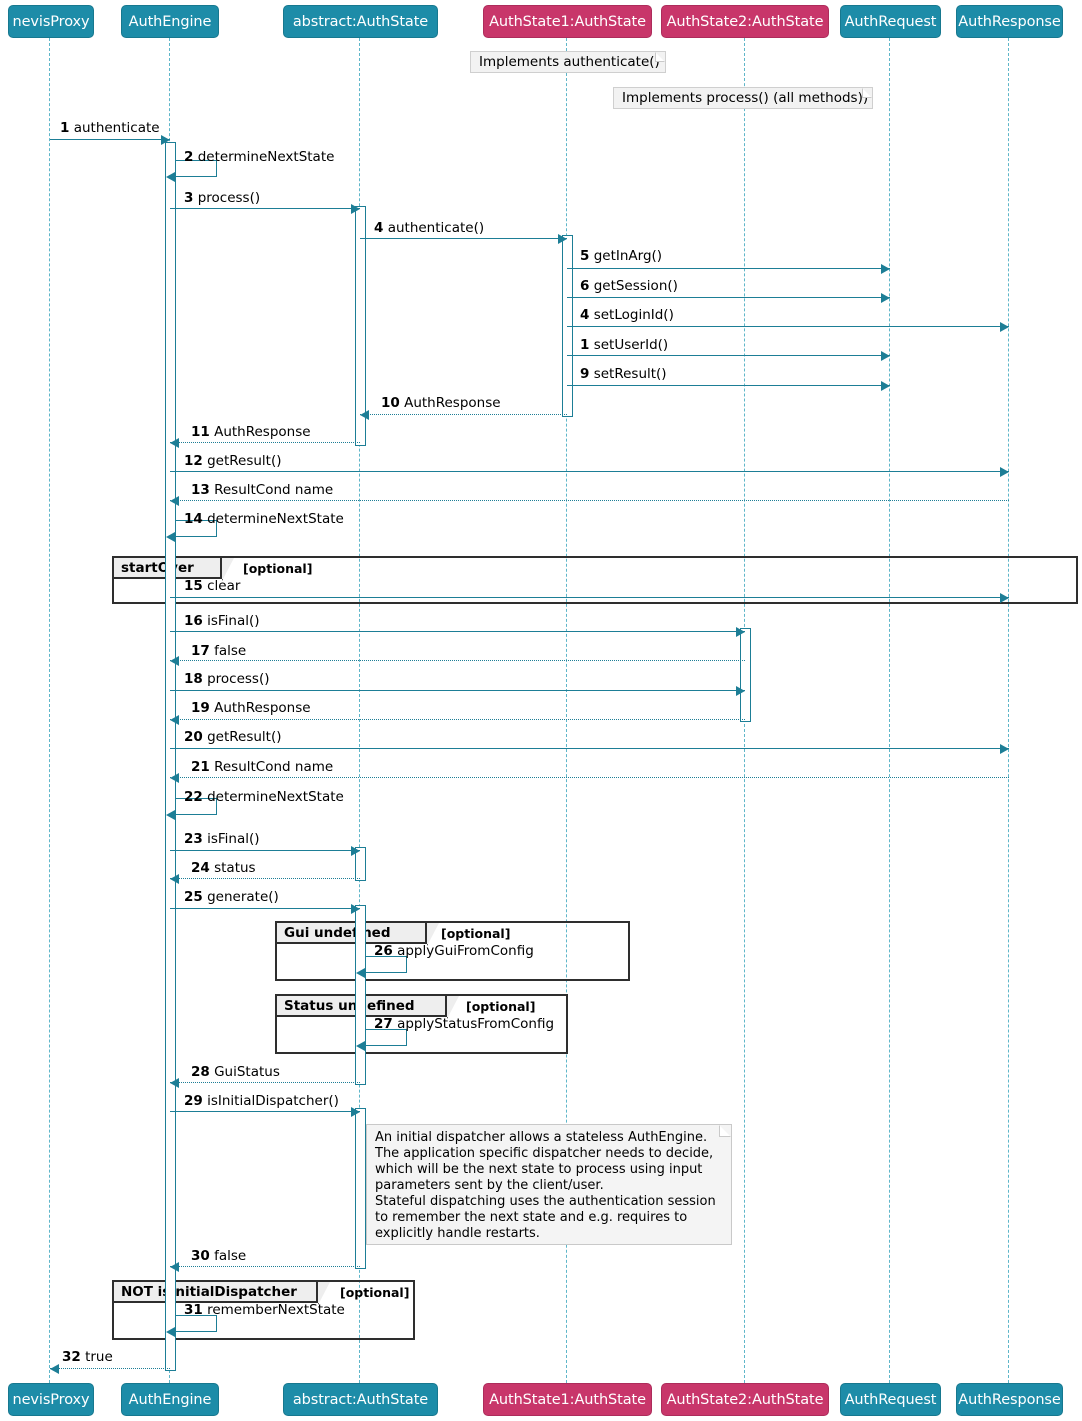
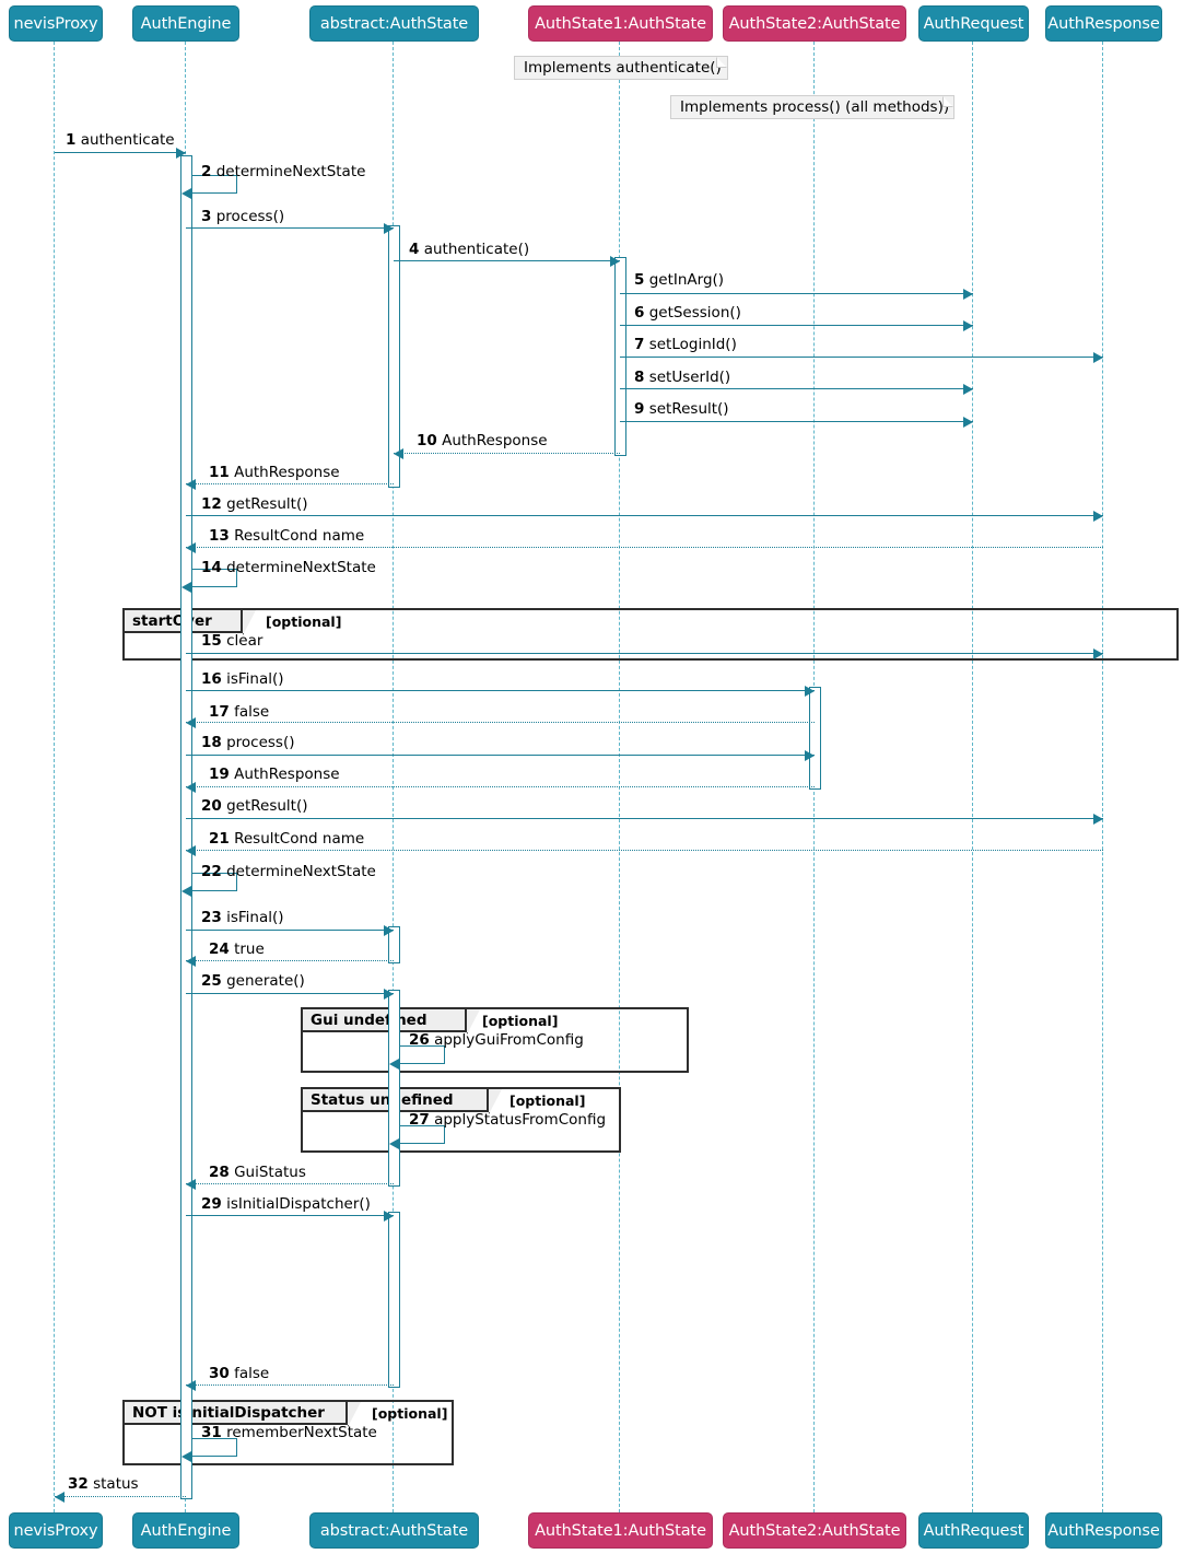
  nevisProxy
  AuthEngine
  abstract:AuthState
  AuthState1:AuthState
  AuthState2:AuthState
  AuthRequest
  AuthResponse
  nevisProxy
  AuthEngine
  abstract:AuthState
  AuthState1:AuthState
  AuthState2:AuthState
  AuthRequest
  AuthResponse
  Implements authenticate()
  Implements process() (all methods))
  startOer
  [optional]
  Gui undened
  [optional]
  Status unefined
  [optional]
  NOT initialDispatcher
  [optional]
  1 authenticate
  2 determineNextState
  3 process()
  4 authenticate()
  5 getInArg()
  6 getSession()
- 4 setLoginId()
+ 7 setLoginId()
- 1 setUserId()
+ 8 setUserId()
  9 setResult()
  10 AuthResponse
  11 AuthResponse
  12 getResult()
  13 ResultCond name
  14 determineNextState
  15 clear
  16 isFinal()
  17 false
  18 process()
  19 AuthResponse
  20 getResult()
  21 ResultCond name
  22 determineNextState
  23 isFinal()
- 24 status
+ 24 true
  25 generate()
  26 applyGuiFromConfig
  27 applyStatusFromConfig
  28 GuiStatus
  29 isInitialDispatcher()
  30 false
  31 rememberNextState
- 32 true
+ 32 status
- An initial dispatcher allows a stateless AuthEngine.
- The application specific dispatcher needs to decide,
- which will be the next state to process using input
- parameters sent by the client/user.
- Stateful dispatching uses the authentication session
- to remember the next state and e.g. requires to
- explicitly handle restarts.
